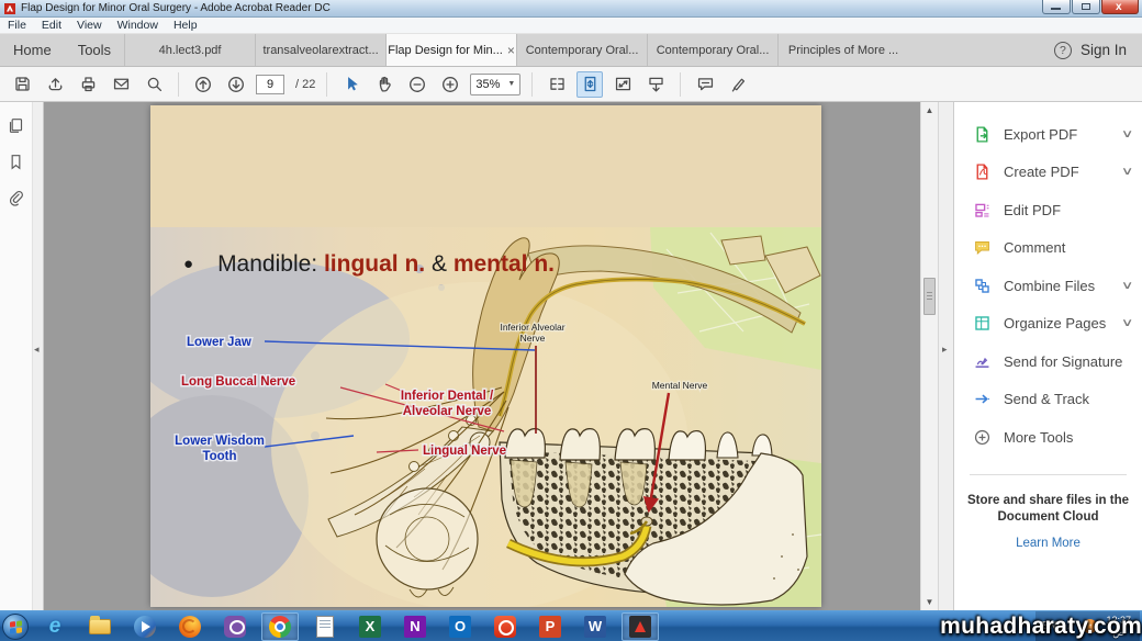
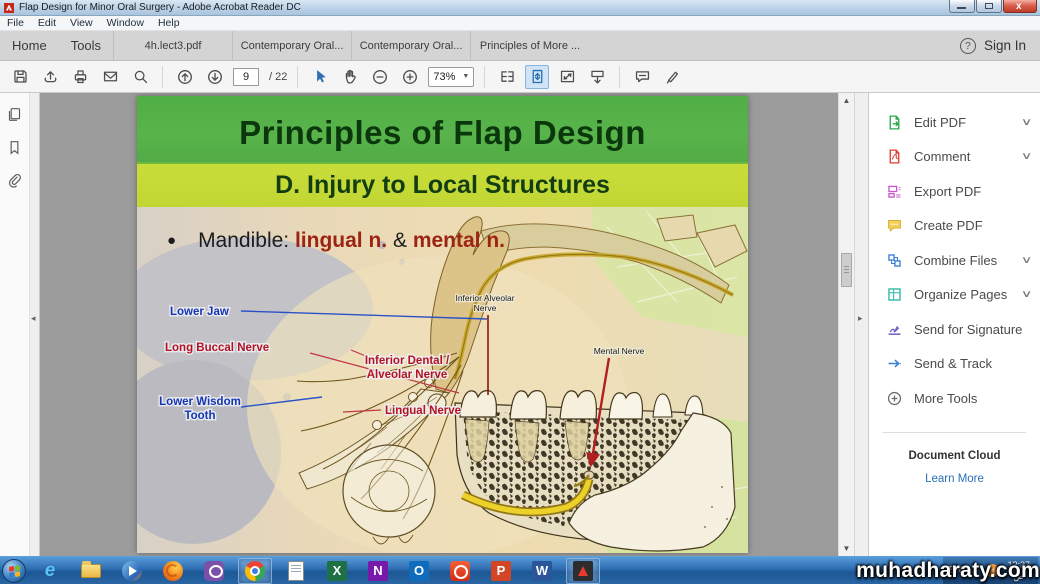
  Flap Design for Minor Oral Surgery - Adobe Acrobat Reader DC
  x
  File
  Edit
  View
  Window
  Help
  Home
  Tools
  4h.lect3.pdf
- transalveolarextract...
- Flap Design for Min...
- ×
  Contemporary Oral...
  Contemporary Oral...
  Principles of More ...
  ?
  Sign In
  9
  / 22
- 35%
+ 73%
  ◂
+ Principles of Flap Design
+ D. Injury to Local Structures
  ● Mandible: lingual n. & mental n.
  Lower Jaw
  Long Buccal Nerve
  Inferior Dental /
  Alveolar Nerve
  Lower Wisdom
  Tooth
  Lingual Nerve
  Inferior Alveolar
  Nerve
  Mental Nerve
  ▲
  ▼
  ▸
- Export PDF
+ Edit PDF
  ∨
- Create PDF
+ Comment
  ∨
- Edit PDF
+ Export PDF
- Comment
+ Create PDF
  Combine Files
  ∨
  Organize Pages
  ∨
  Send for Signature
  Send & Track
  More Tools
- Store and share files in the
  Document Cloud
  Learn More
  e
  X
  N
  O
  P
  W
  EN
  ▲
  ↑
  12:37
  ص
  muhadharaty.com
